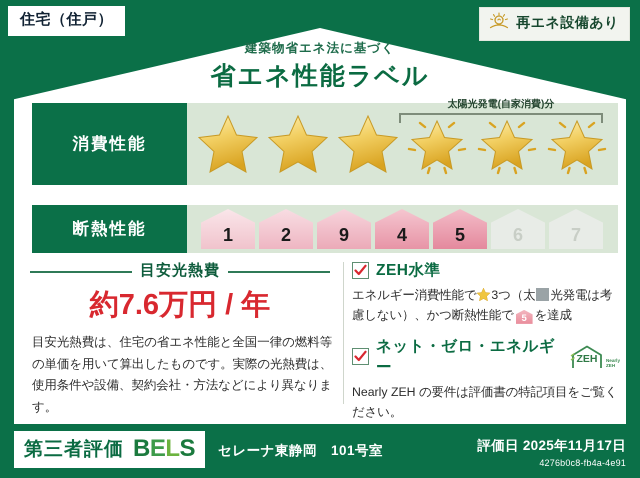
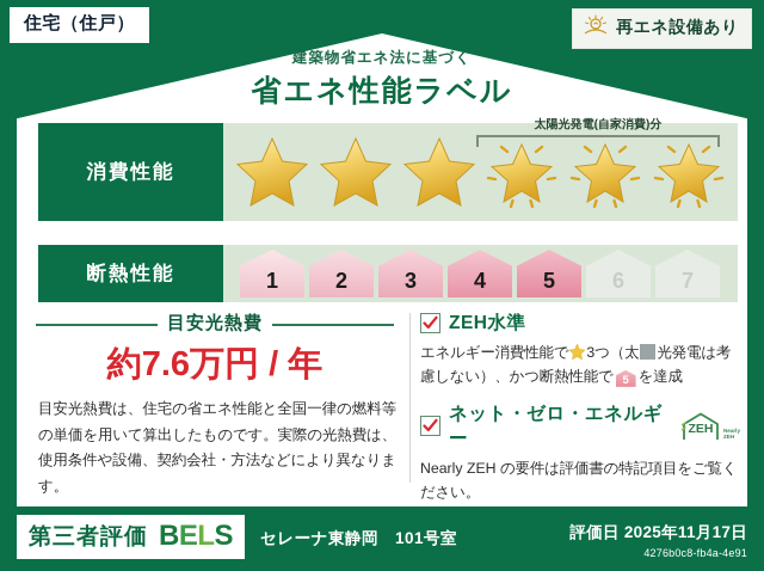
  住宅（住戸）
  再エネ設備あり
  建築物省エネ法に基づく
  省エネ性能ラベル
  消費性能
  太陽光発電(自家消費)分
  断熱性能
  1
  2
- 9
+ 3
  4
  5
  6
  7
  目安光熱費
  約7.6万円 / 年
  目安光熱費は、住宅の省エネ性能と全国一律の燃料等の単価を用いて算出したものです。実際の光熱費は、使用条件や設備、契約会社・方法などにより異なります。
  ZEH水準
  エネルギー消費性能で 3つ（太 光発電は考慮しない）、かつ断熱性能で 5 を達成
  ネット・ゼロ・エネルギー
  ZEH
  Nearly ZEH の要件は評価書の特記項目をご覧ください。
  第三者評価
  BELS
  セレーナ東静岡 101号室
  評価日 2025年11月17日
  4276b0c8-fb4a-4e91
